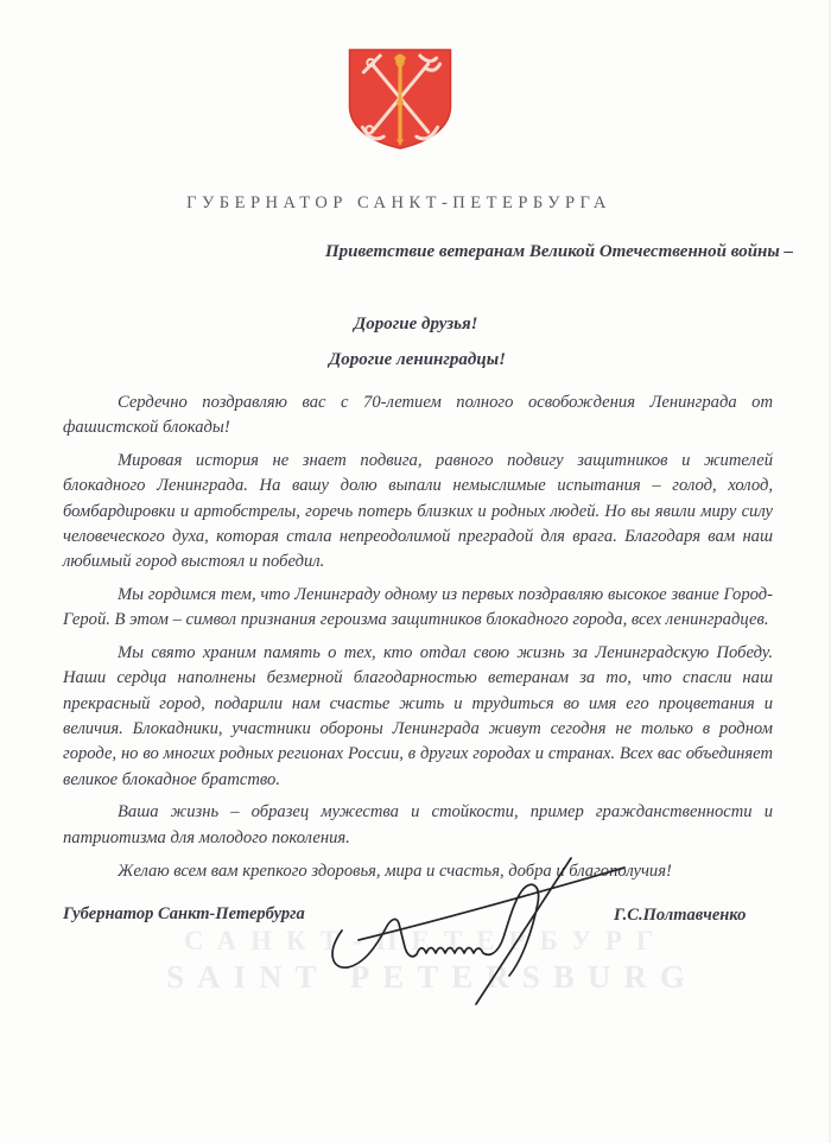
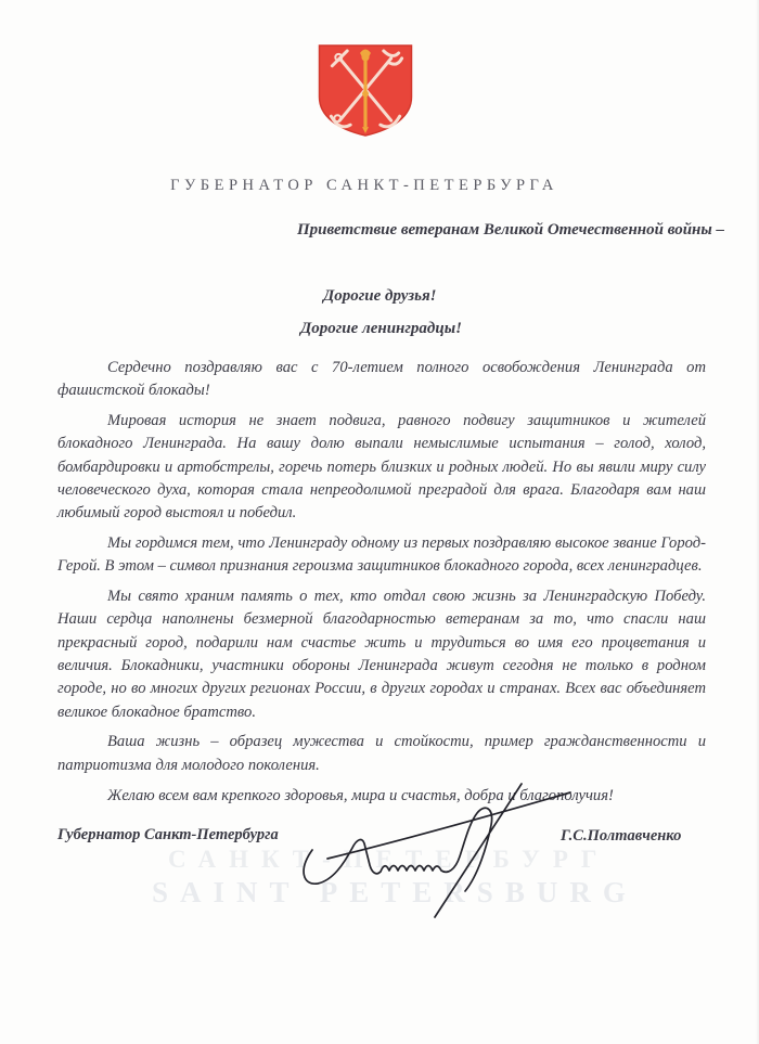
  САНК-ПЕТЕРБУРГ
  SAINT PETERSBURG
  ГУБЕРНАТОР САНКТ-ПЕТЕРБУРГА
  Приветствие ветеранам Великой Отечественной войны –
  Дорогие друзья!
  Дорогие ленинградцы!
  Сердечно поздравляю вас с 70-летием полного освобождения Ленинграда от фашистской блокады!
  Мировая история не знает подвига, равного подвигу защитников и жителей блокадного Ленинграда. На вашу долю выпали немыслимые испытания – голод, холод, бомбардировки и артобстрелы, горечь потерь близких и родных людей. Но вы явили миру силу человеческого духа, которая стала непреодолимой преградой для врага. Благодаря вам наш любимый город выстоял и победил.
  Мы гордимся тем, что Ленинграду одному из первых поздравляю высокое звание Город-Герой. В этом – символ признания героизма защитников блокадного города, всех ленинградцев.
- Мы свято храним память о тех, кто отдал свою жизнь за Ленинградскую Победу. Наши сердца наполнены безмерной благодарностью ветеранам за то, что спасли наш прекрасный город, подарили нам счастье жить и трудиться во имя его процветания и величия. Блокадники, участники обороны Ленинграда живут сегодня не только в родном городе, но во многих родных регионах России, в других городах и странах. Всех вас объединяет великое блокадное братство.
+ Мы свято храним память о тех, кто отдал свою жизнь за Ленинградскую Победу. Наши сердца наполнены безмерной благодарностью ветеранам за то, что спасли наш прекрасный город, подарили нам счастье жить и трудиться во имя его процветания и величия. Блокадники, участники обороны Ленинграда живут сегодня не только в родном городе, но во многих других регионах России, в других городах и странах. Всех вас объединяет великое блокадное братство.
  Ваша жизнь – образец мужества и стойкости, пример гражданственности и патриотизма для молодого поколения.
  Желаю всем вам крепкого здоровья, мира и счастья, добра и благоолучия!
  Губернатор Санкт-Петербурга
  Г.С.Полтавченко
